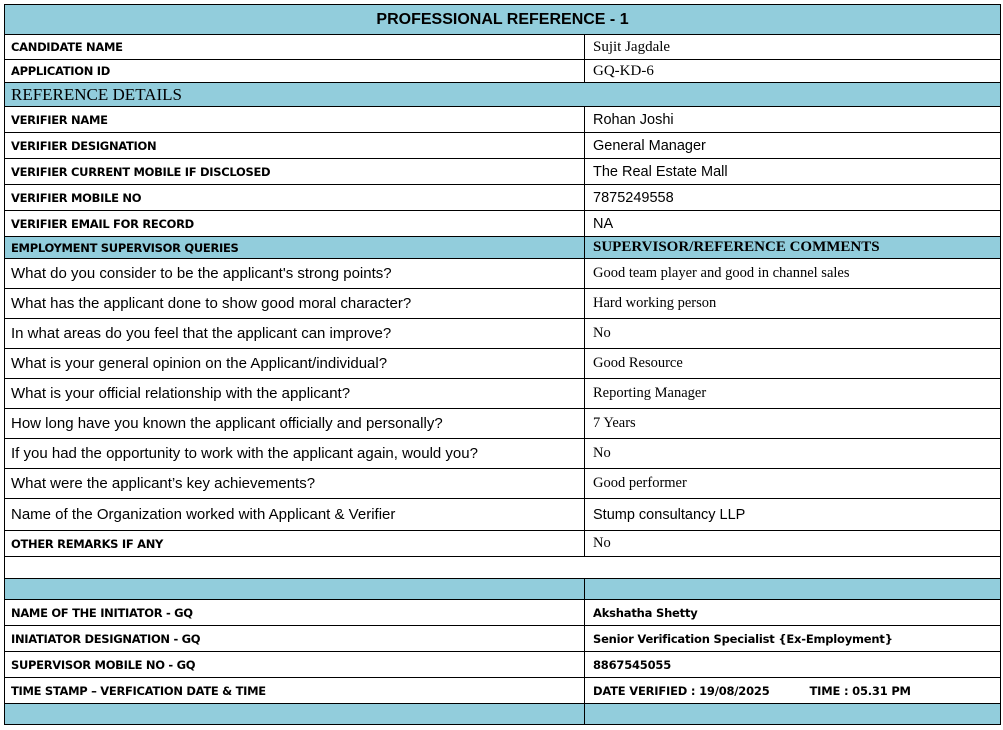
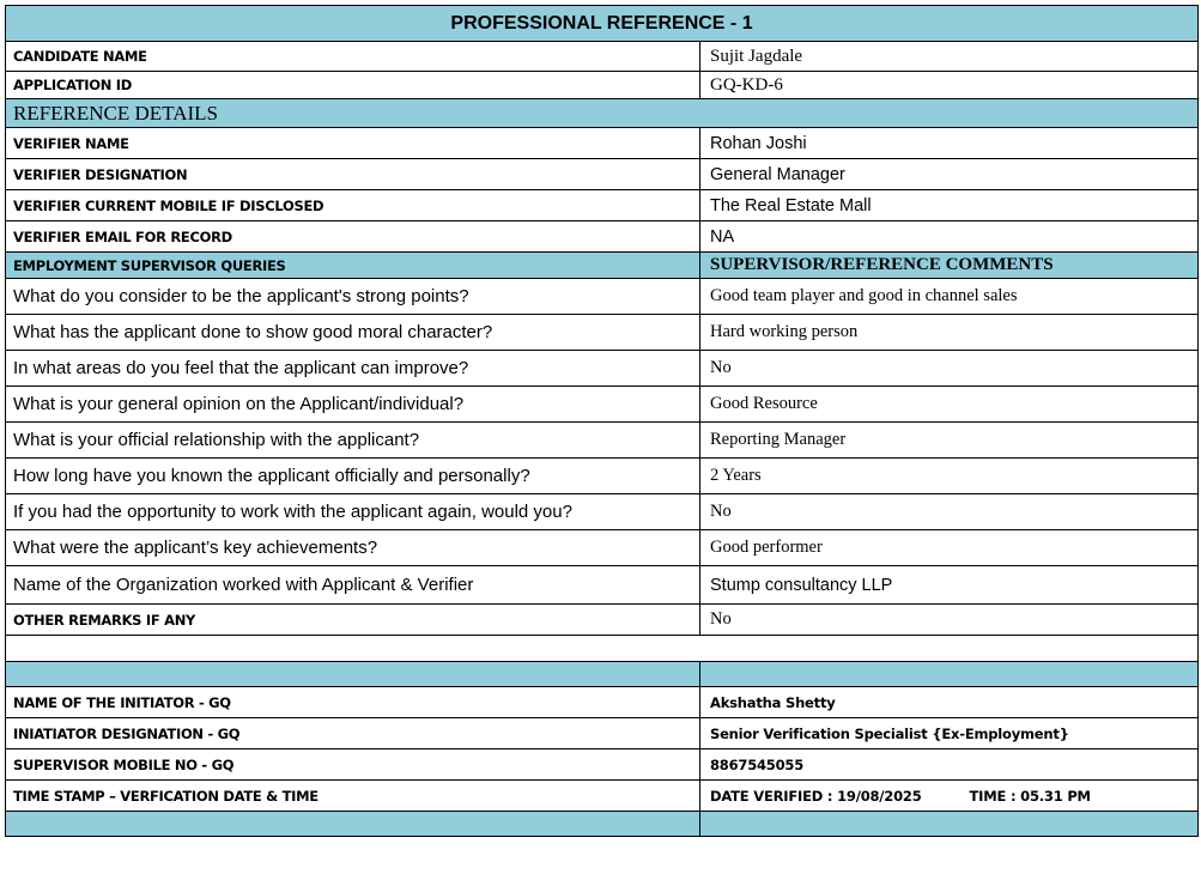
  PROFESSIONAL REFERENCE - 1
  CANDIDATE NAME
  Sujit Jagdale
  APPLICATION ID
  GQ-KD-6
  REFERENCE DETAILS
  VERIFIER NAME
  Rohan Joshi
  VERIFIER DESIGNATION
  General Manager
  VERIFIER CURRENT MOBILE IF DISCLOSED
  The Real Estate Mall
- VERIFIER MOBILE NO
- 7875249558
  VERIFIER EMAIL FOR RECORD
  NA
  EMPLOYMENT SUPERVISOR QUERIES
  SUPERVISOR/REFERENCE COMMENTS
  What do you consider to be the applicant's strong points?
  Good team player and good in channel sales
  What has the applicant done to show good moral character?
  Hard working person
  In what areas do you feel that the applicant can improve?
  No
  What is your general opinion on the Applicant/individual?
  Good Resource
  What is your official relationship with the applicant?
  Reporting Manager
  How long have you known the applicant officially and personally?
- 7 Years
+ 2 Years
  If you had the opportunity to work with the applicant again, would you?
  No
  What were the applicant’s key achievements?
  Good performer
  Name of the Organization worked with Applicant & Verifier
  Stump consultancy LLP
  OTHER REMARKS IF ANY
  No
  NAME OF THE INITIATOR - GQ
  Akshatha Shetty
  INIATIATOR DESIGNATION - GQ
  Senior Verification Specialist {Ex-Employment}
  SUPERVISOR MOBILE NO - GQ
  8867545055
  TIME STAMP – VERFICATION DATE & TIME
  DATE VERIFIED : 19/08/2025
  TIME : 05.31 PM
